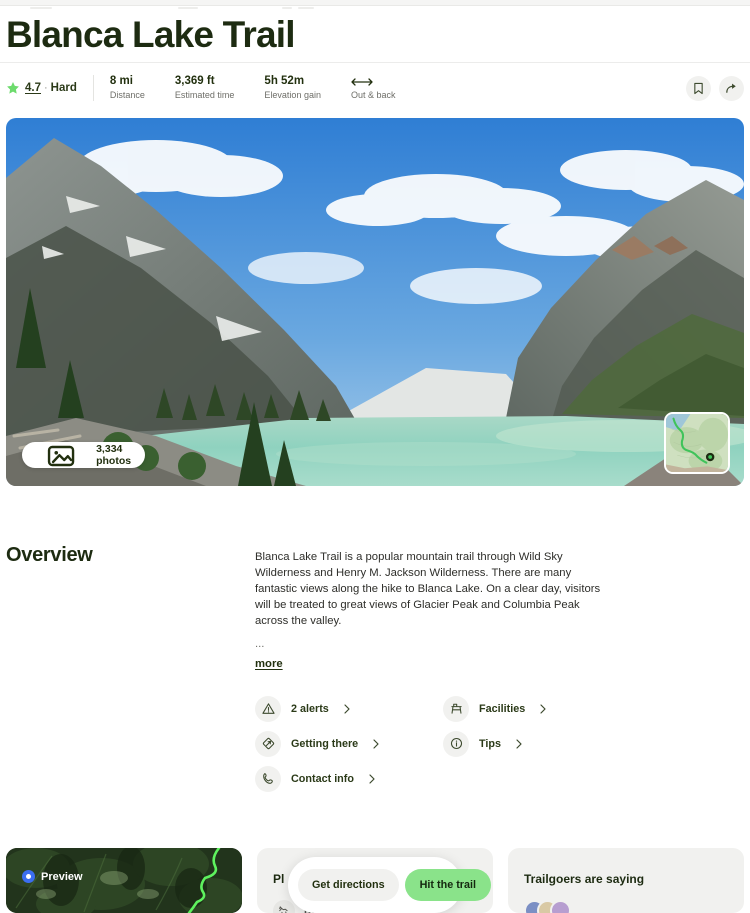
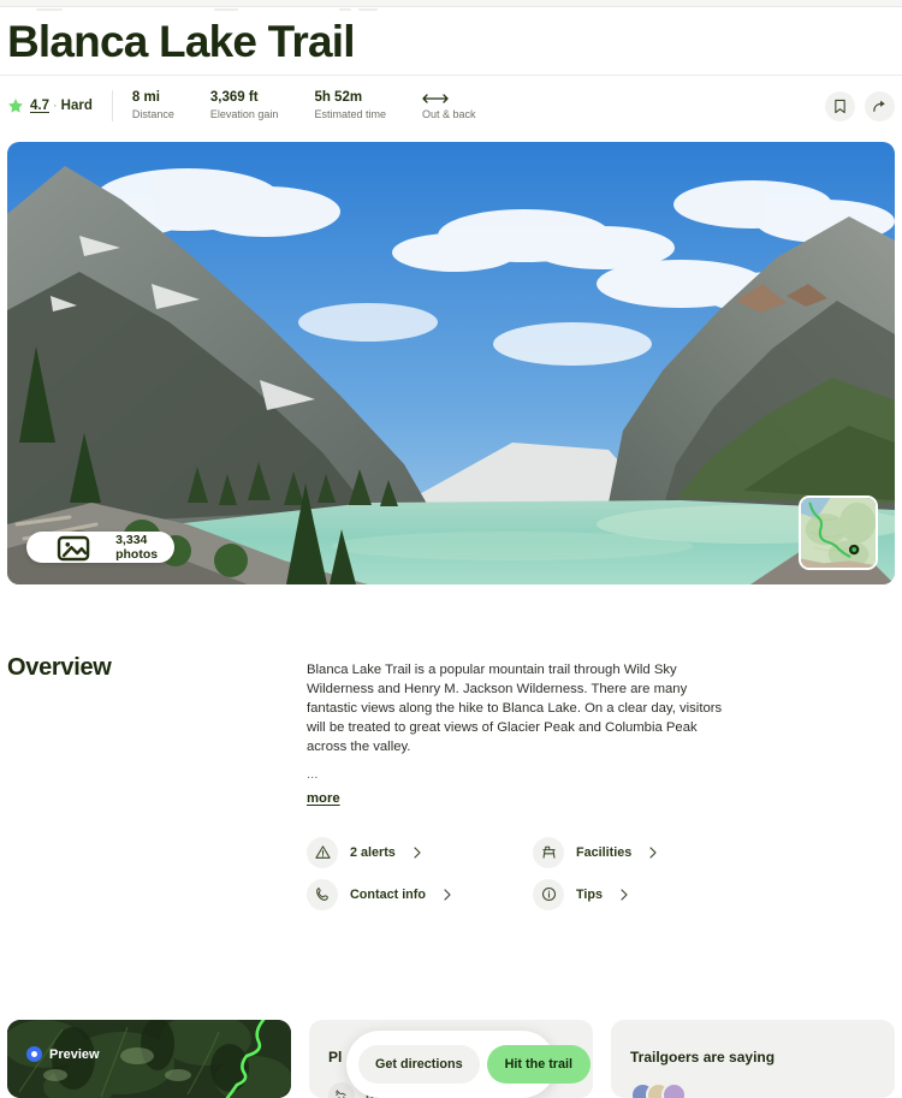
  Blanca Lake Trail
  4.7
  ·
  Hard
  8 mi
  Distance
  3,369 ft
- Estimated time
+ Elevation gain
  5h 52m
- Elevation gain
+ Estimated time
  Out & back
  3,334 photos
  Overview
  Blanca Lake Trail is a popular mountain trail through Wild Sky Wilderness and Henry M. Jackson Wilderness. There are many fantastic views along the hike to Blanca Lake. On a clear day, visitors will be treated to great views of Glacier Peak and Columbia Peak across the valley.
  ...
  more
  2 alerts
- Getting there
  Contact info
  Facilities
  Tips
  Preview
  Pl
  Trailgoers are saying
  Get directions
  Hit the trail
